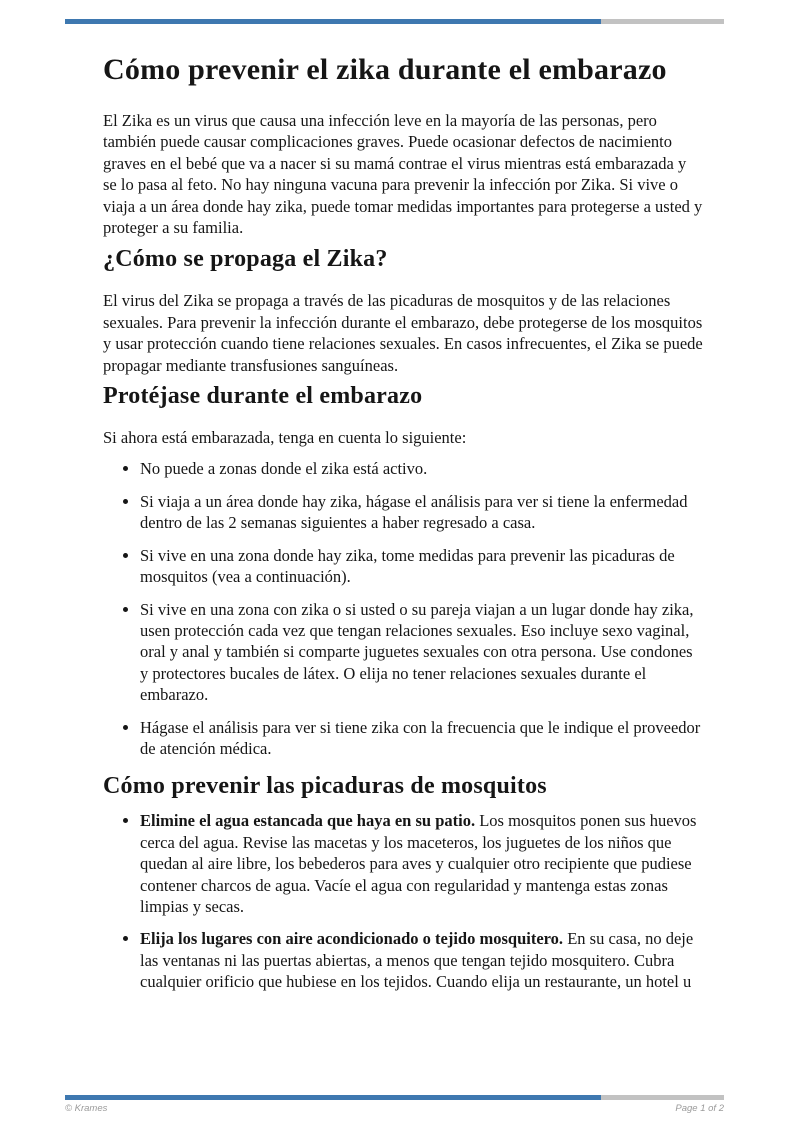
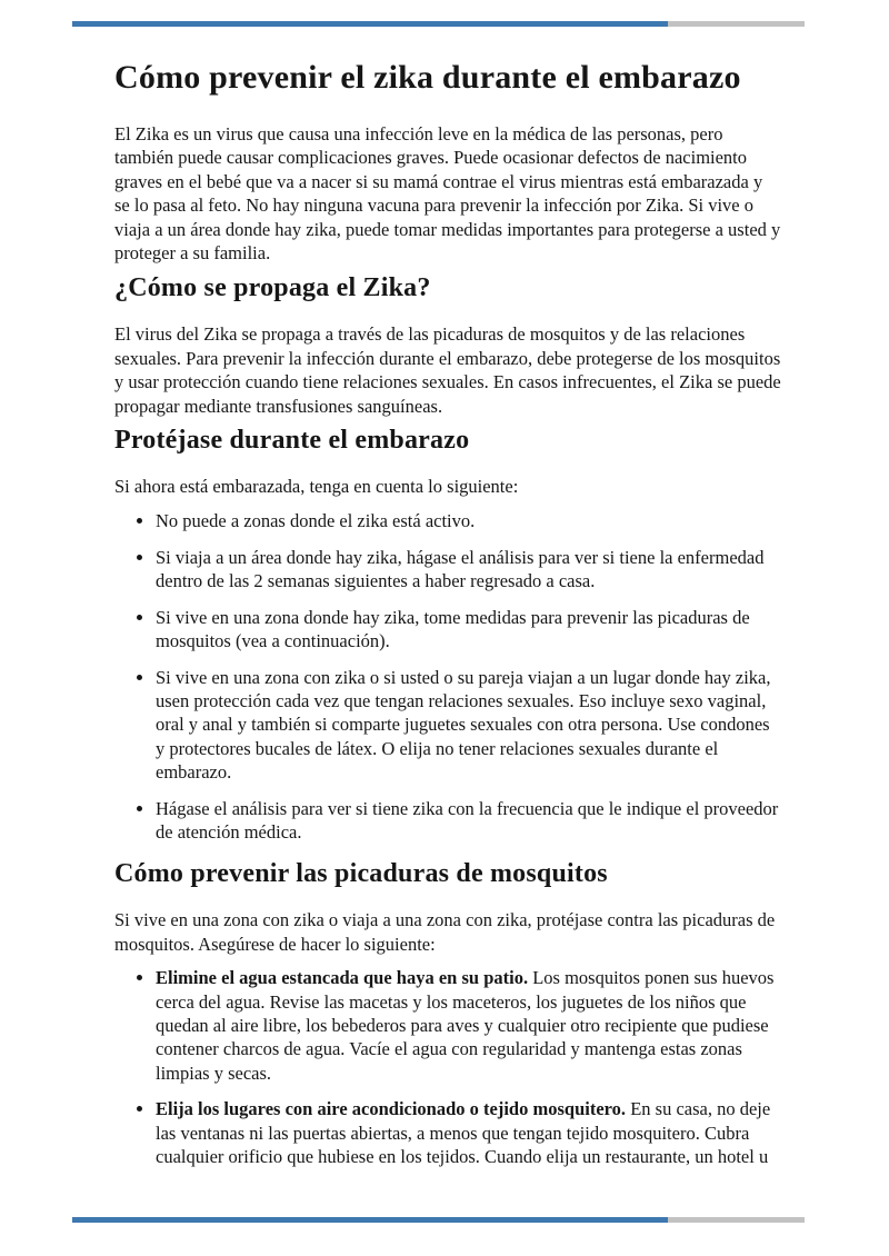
  Cómo prevenir el zika durante el embarazo
- El Zika es un virus que causa una infección leve en la mayoría de las personas, pero también puede causar complicaciones graves. Puede ocasionar defectos de nacimiento graves en el bebé que va a nacer si su mamá contrae el virus mientras está embarazada y se lo pasa al feto. No hay ninguna vacuna para prevenir la infección por Zika. Si vive o viaja a un área donde hay zika, puede tomar medidas importantes para protegerse a usted y proteger a su familia.
+ El Zika es un virus que causa una infección leve en la médica de las personas, pero también puede causar complicaciones graves. Puede ocasionar defectos de nacimiento graves en el bebé que va a nacer si su mamá contrae el virus mientras está embarazada y se lo pasa al feto. No hay ninguna vacuna para prevenir la infección por Zika. Si vive o viaja a un área donde hay zika, puede tomar medidas importantes para protegerse a usted y proteger a su familia.
  ¿Cómo se propaga el Zika?
  El virus del Zika se propaga a través de las picaduras de mosquitos y de las relaciones sexuales. Para prevenir la infección durante el embarazo, debe protegerse de los mosquitos y usar protección cuando tiene relaciones sexuales. En casos infrecuentes, el Zika se puede propagar mediante transfusiones sanguíneas.
  Protéjase durante el embarazo
  Si ahora está embarazada, tenga en cuenta lo siguiente:
  No puede a zonas donde el zika está activo.
  Si viaja a un área donde hay zika, hágase el análisis para ver si tiene la enfermedad dentro de las 2 semanas siguientes a haber regresado a casa.
  Si vive en una zona donde hay zika, tome medidas para prevenir las picaduras de mosquitos (vea a continuación).
  Si vive en una zona con zika o si usted o su pareja viajan a un lugar donde hay zika, usen protección cada vez que tengan relaciones sexuales. Eso incluye sexo vaginal, oral y anal y también si comparte juguetes sexuales con otra persona. Use condones y protectores bucales de látex. O elija no tener relaciones sexuales durante el embarazo.
  Hágase el análisis para ver si tiene zika con la frecuencia que le indique el proveedor de atención médica.
  Cómo prevenir las picaduras de mosquitos
+ Si vive en una zona con zika o viaja a una zona con zika, protéjase contra las picaduras de mosquitos. Asegúrese de hacer lo siguiente:
  Elimine el agua estancada que haya en su patio. Los mosquitos ponen sus huevos cerca del agua. Revise las macetas y los maceteros, los juguetes de los niños que quedan al aire libre, los bebederos para aves y cualquier otro recipiente que pudiese contener charcos de agua. Vacíe el agua con regularidad y mantenga estas zonas limpias y secas.
  Elija los lugares con aire acondicionado o tejido mosquitero. En su casa, no deje las ventanas ni las puertas abiertas, a menos que tengan tejido mosquitero. Cubra cualquier orificio que hubiese en los tejidos. Cuando elija un restaurante, un hotel u
- © Krames
- Page 1 of 2
